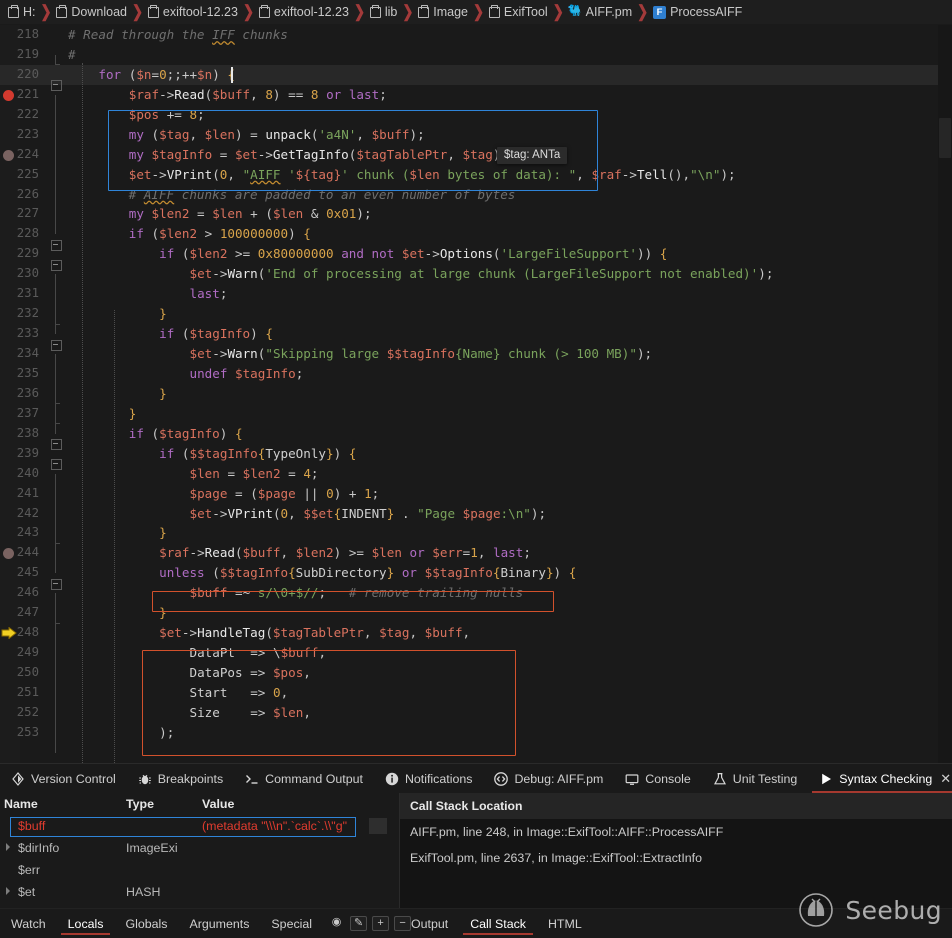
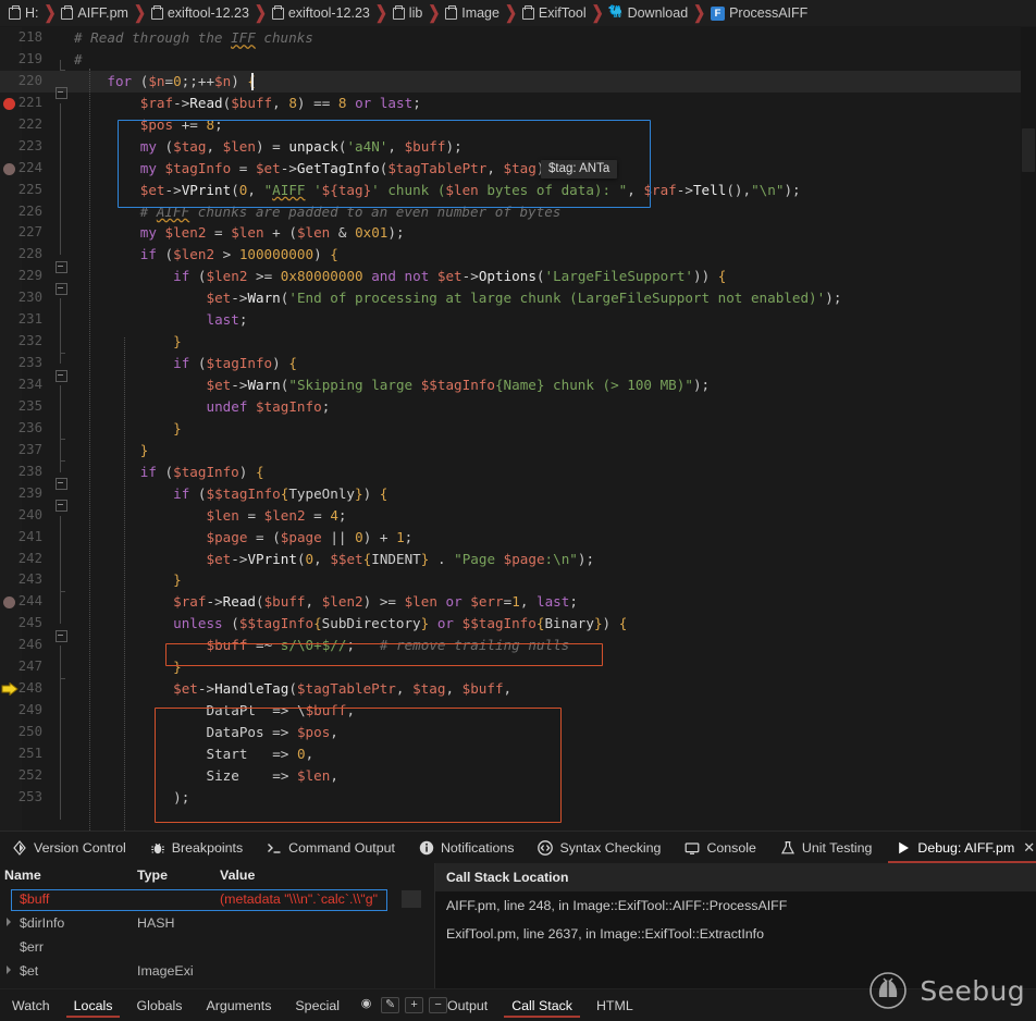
  H:
  ❯
- Download
+ AIFF.pm
  ❯
  exiftool-12.23
  ❯
  exiftool-12.23
  ❯
  lib
  ❯
  Image
  ❯
  ExifTool
  ❯
- AIFF.pm
+ Download
  ❯
  F
  ProcessAIFF
  218
  # Read through the IFF chunks
  219
  #
  220
  for ($n=0;;++$n)
  221
  $raf->Read($buff, 8) == 8 or last;
  222
  $pos += 8;
  223
  my ($tag, $len) = unpack('a4N', $buff);
  224
  my $tagInfo = $et->GetTagInfo($tagTablePtr, $tag
  225
  $et->VPrint(0, "AIFF '${tag}' chunk ($len bytes of data): ", $raf->Tell(),"\n");
  226
  # AIFF chunks are padded to an even number of bytes
  227
  my $len2 = $len + ($len & 0x01);
  228
  if ($len2 > 100000000) {
  229
  if ($len2 >= 0x80000000 and not $et->Options('LargeFileSupport')) {
  230
  $et->Warn('End of processing at large chunk (LargeFileSupport not enabled)');
  231
  last;
  232
  }
  233
  if ($tagInfo) {
  234
  $et->Warn("Skipping large $$tagInfo{Name} chunk (> 100 MB)");
  235
  undef $tagInfo;
  236
  }
  237
  }
  238
  if ($tagInfo) {
  239
  if ($$tagInfo{TypeOnly}) {
  240
  $len = $len2 = 4;
  241
  $page = ($page || 0) + 1;
  242
  $et->VPrint(0, $$et{INDENT} . "Page $page:\n");
  243
  }
  244
  $raf->Read($buff, $len2) >= $len or $err=1, last;
  245
  unless ($$tagInfo{SubDirectory} or $$tagInfo{Binary}) {
  246
  $buff =~ s/\0+$//; # remove trailing nulls
  247
  }
  248
  $et->HandleTag($tagTablePtr, $tag, $buff,
  249
  DataPt => \$buff,
  250
  DataPos => $pos,
  251
  Start => 0,
  252
  Size => $len,
  253
  );
  $tag: ANTa
  Version Control
  Breakpoints
  Command Output
  Notifications
- Debug: AIFF.pm
+ Syntax Checking
  Console
  Unit Testing
- Syntax Checking
+ Debug: AIFF.pm
  ✕
  Name
  Type
  Value
  $buff
  (metadata "\\\n".`calc`.\\"g"
  $dirInfo
- ImageExi
+ HASH
  $err
  $et
- HASH
+ ImageExi
  Call Stack Location
  AIFF.pm, line 248, in Image::ExifTool::AIFF::ProcessAIFF
  ExifTool.pm, line 2637, in Image::ExifTool::ExtractInfo
  Watch
  Locals
  Globals
  Arguments
  Special
  ◉
  ✎
  +
  −
  Output
  Call Stack
  HTML
  Seebug
